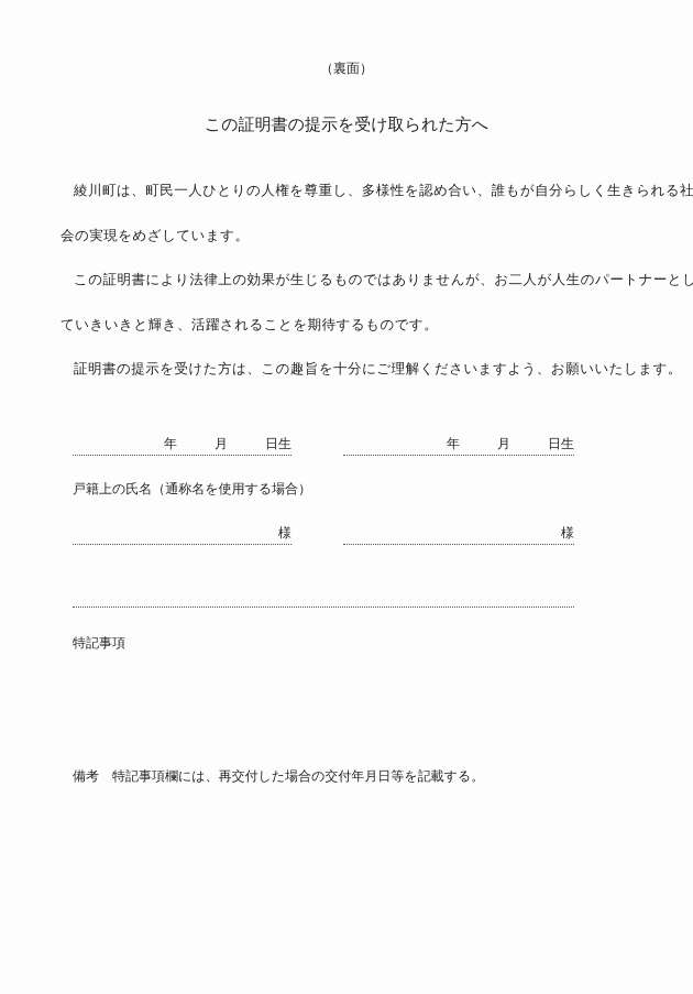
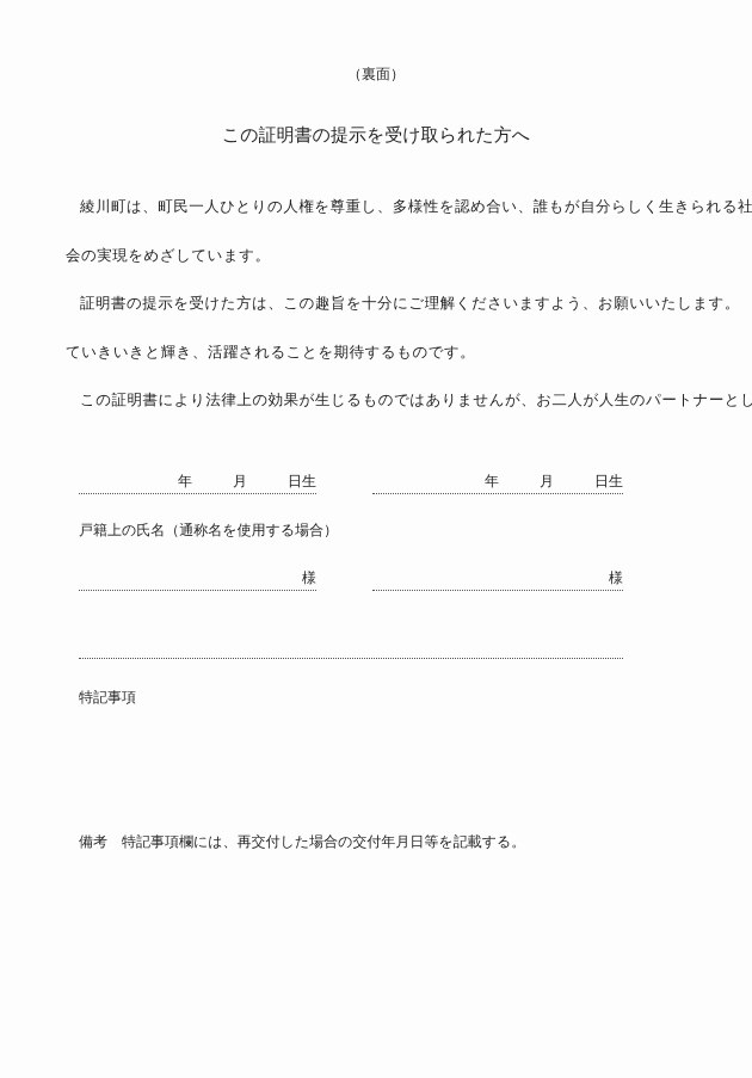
  （裏面）
  この証明書の提示を受け取られた方へ
  綾川町は、町民一人ひとりの人権を尊重し、多様性を認め合い、誰もが自分らしく生きられる社
  会の実現をめざしています。
- この証明書により法律上の効果が生じるものではありませんが、お二人が人生のパートナーとし
+ 証明書の提示を受けた方は、この趣旨を十分にご理解くださいますよう、お願いいたします。
  ていきいきと輝き、活躍されることを期待するものです。
- 証明書の提示を受けた方は、この趣旨を十分にご理解くださいますよう、お願いいたします。
+ この証明書により法律上の効果が生じるものではありませんが、お二人が人生のパートナーとし
  年
  月
  日生
  年
  月
  日生
  戸籍上の氏名（通称名を使用する場合）
  様
  様
  特記事項
  備考 特記事項欄には、再交付した場合の交付年月日等を記載する。
